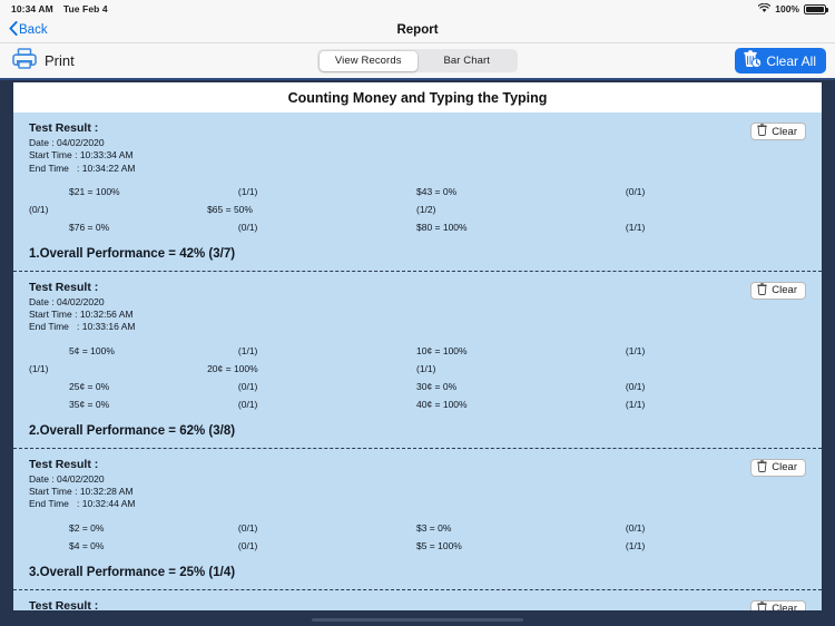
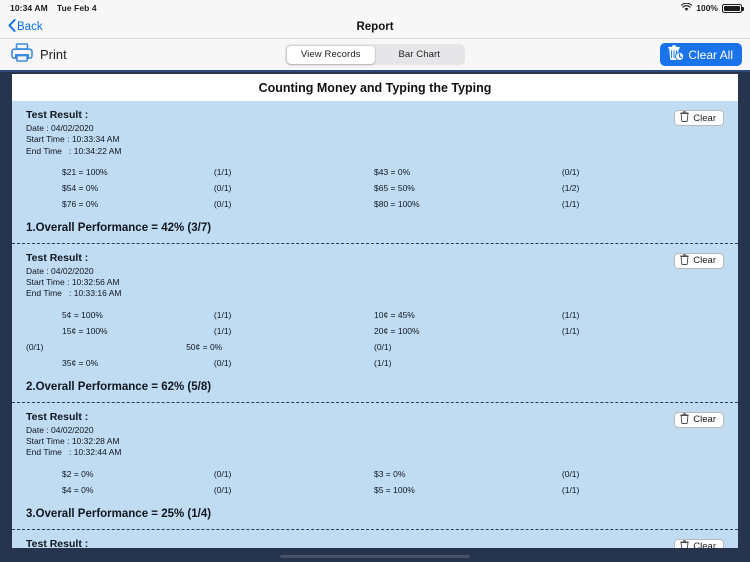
  10:34 AM
  Tue Feb 4
  100%
  Back
  Report
  Print
  View Records
  Bar Chart
  Clear All
  Counting Money and Typing the Typing
  Test Result :
  Date : 04/02/2020
  Start Time : 10:33:34 AM
  End Time : 10:34:22 AM
  Clear
  $21 = 100%
  (1/1)
  $43 = 0%
  (0/1)
+ $54 = 0%
  (0/1)
  $65 = 50%
  (1/2)
  $76 = 0%
  (0/1)
  $80 = 100%
  (1/1)
  1.Overall Performance = 42% (3/7)
  Test Result :
  Date : 04/02/2020
  Start Time : 10:32:56 AM
  End Time : 10:33:16 AM
  Clear
  5¢ = 100%
  (1/1)
- 10¢ = 100%
+ 10¢ = 45%
  (1/1)
+ 15¢ = 100%
  (1/1)
  20¢ = 100%
  (1/1)
- 25¢ = 0%
  (0/1)
- 30¢ = 0%
+ 50¢ = 0%
  (0/1)
  35¢ = 0%
  (0/1)
- 40¢ = 100%
  (1/1)
- 2.Overall Performance = 62% (3/8)
+ 2.Overall Performance = 62% (5/8)
  Test Result :
  Date : 04/02/2020
  Start Time : 10:32:28 AM
  End Time : 10:32:44 AM
  Clear
  $2 = 0%
  (0/1)
  $3 = 0%
  (0/1)
  $4 = 0%
  (0/1)
  $5 = 100%
  (1/1)
  3.Overall Performance = 25% (1/4)
  Test Result :
  Clear
